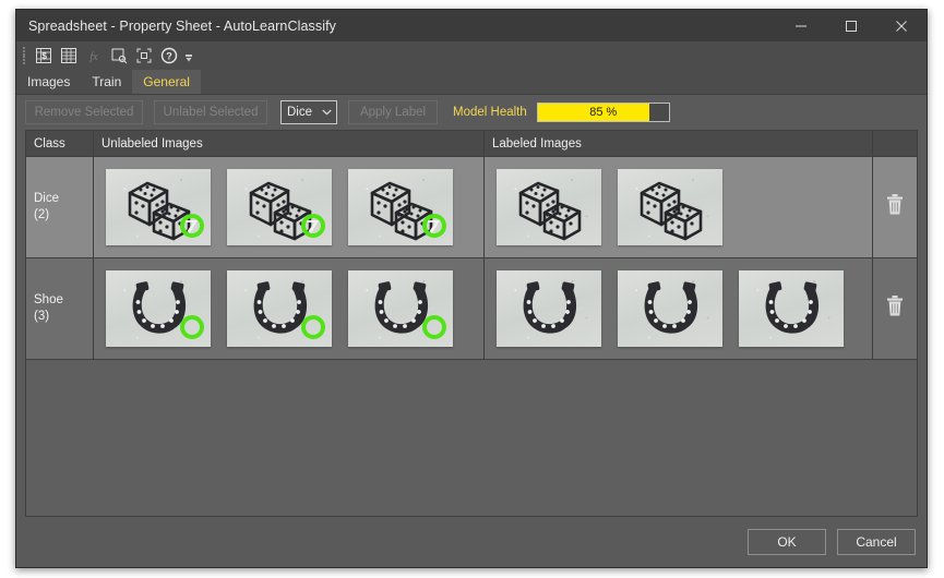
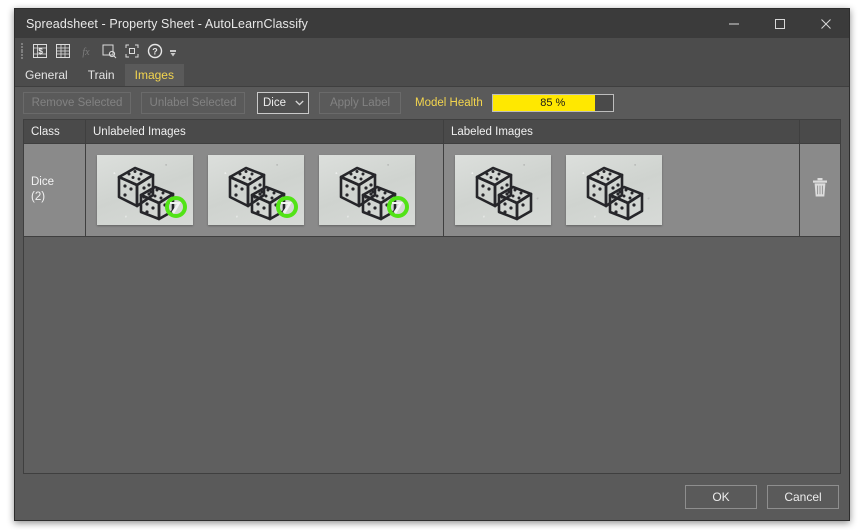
  Spreadsheet - Property Sheet - AutoLearnClassify
  $
  fx
  ?
- Images
+ General
  Train
- General
+ Images
  Remove Selected
  Unlabel Selected
  Dice
  Apply Label
  Model Health
  85 %
  Class
  Unlabeled Images
  Labeled Images
  Dice
  (2)
- Shoe
- (3)
  OK
  Cancel
